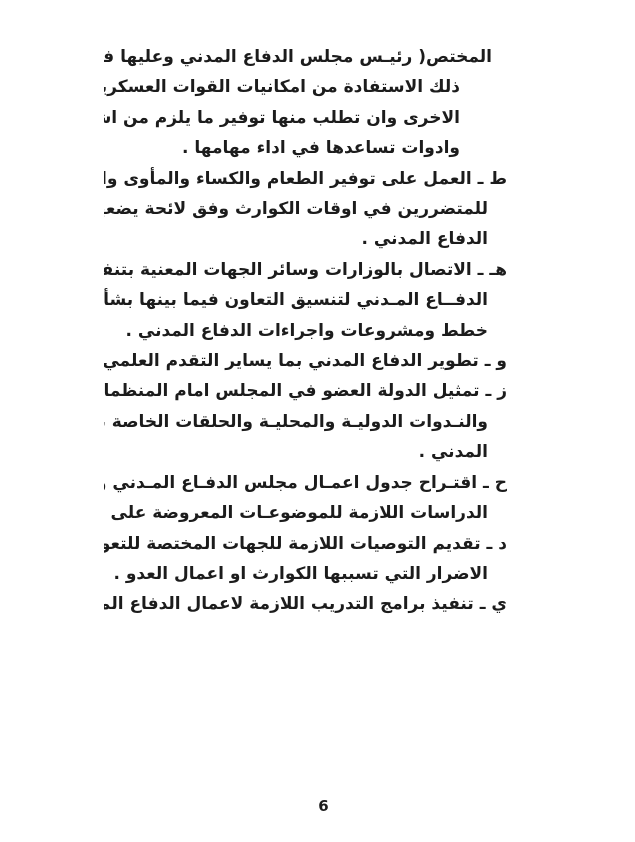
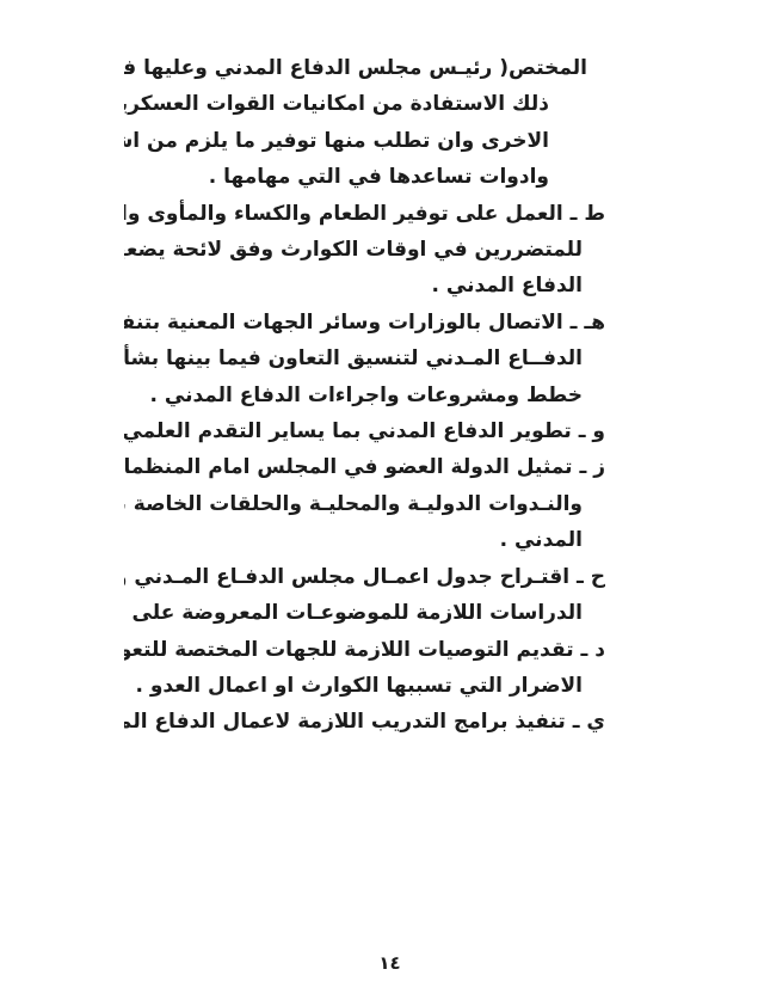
  المختص( رئيـس مجلس الدفاع المدني وعليها ف
  ذلك الاستفادة من امكانيات القوات العسكري
  الاخرى وان تطلب منها توفير ما يلزم من ا
- وادوات تساعدها في اداء مهامها .
+ وادوات تساعدها في التي مهامها .
  ط ـ العمل على توفير الطعام والكساء والمأوى وا
  للمتضررين في اوقات الكوارث وفق لائحة يضع
  الدفاع المدني .
  هـ ـ الاتصال بالوزارات وسائر الجهات المعنية بتنف
  الدفــاع المـدني لتنسيق التعاون فيما بينها بشأ
  خطط ومشروعات واجراءات الدفاع المدني .
  و ـ تطوير الدفاع المدني بما يساير التقدم العلمي
  ز ـ تمثيل الدولة العضو في المجلس امام المنظما
  والنـدوات الدوليـة والمحليـة والحلقات الخاصة
  المدني .
  ح ـ اقتـراح جدول اعمـال مجلس الدفـاع المـدني
  الدراسات اللازمة للموضوعـات المعروضة على
  د ـ تقديم التوصيات اللازمة للجهات المختصة للتعو
  الاضرار التي تسببها الكوارث او اعمال العدو .
  ي ـ تنفيذ برامج التدريب اللازمة لاعمال الدفاع الم
- 6
+ ١٤
